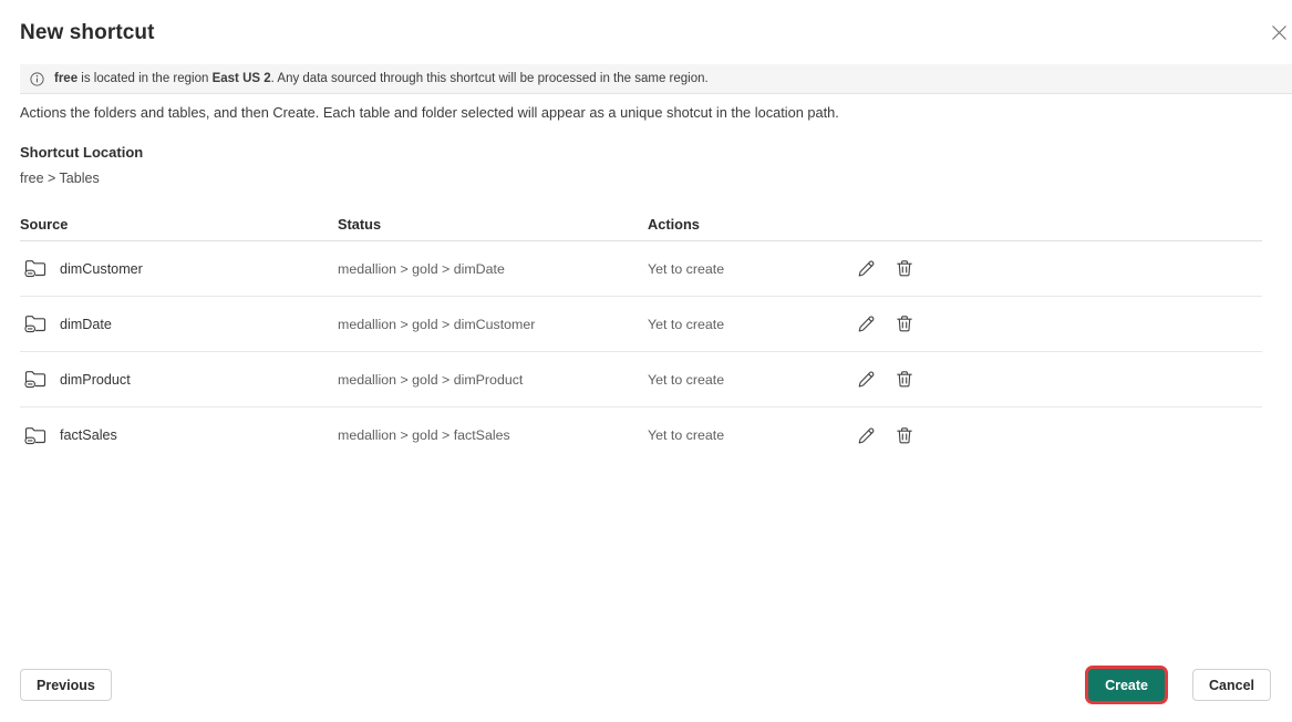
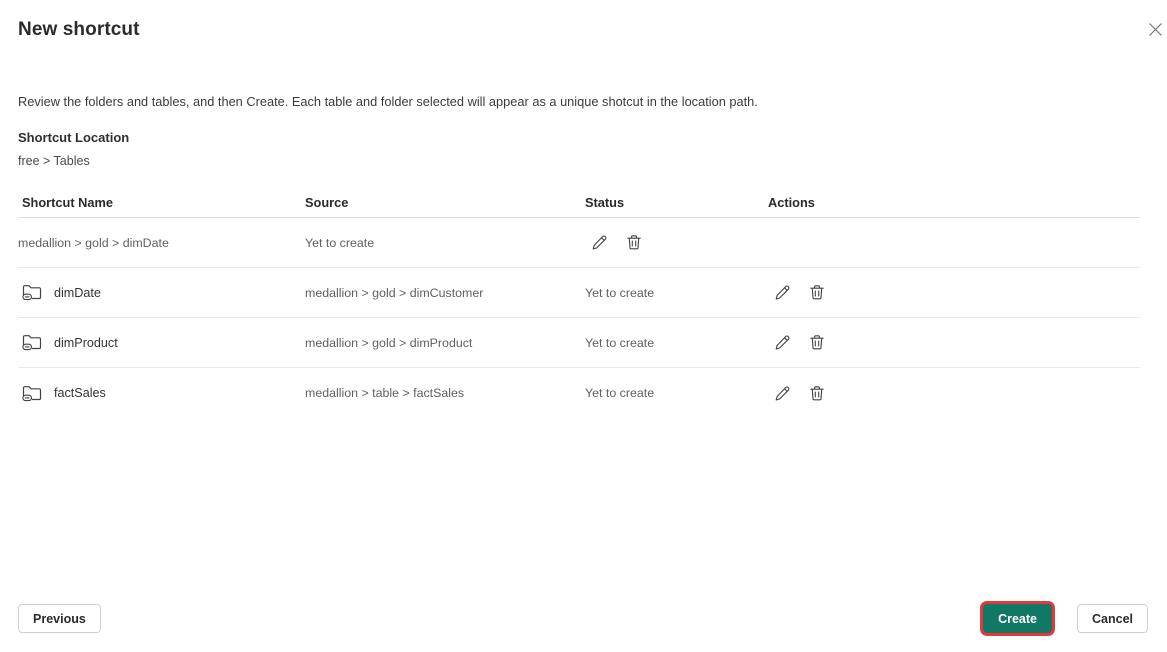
  New shortcut
- free is located in the region East US 2. Any data sourced through this shortcut will be processed in the same region.
- Actions the folders and tables, and then Create. Each table and folder selected will appear as a unique shotcut in the location path.
+ Review the folders and tables, and then Create. Each table and folder selected will appear as a unique shotcut in the location path.
  Shortcut Location
  free > Tables
+ Shortcut Name
  Source
  Status
  Actions
- dimCustomer
  medallion > gold > dimDate
  Yet to create
  dimDate
  medallion > gold > dimCustomer
  Yet to create
  dimProduct
  medallion > gold > dimProduct
  Yet to create
  factSales
- medallion > gold > factSales
+ medallion > table > factSales
  Yet to create
  Previous
  Create
  Cancel
